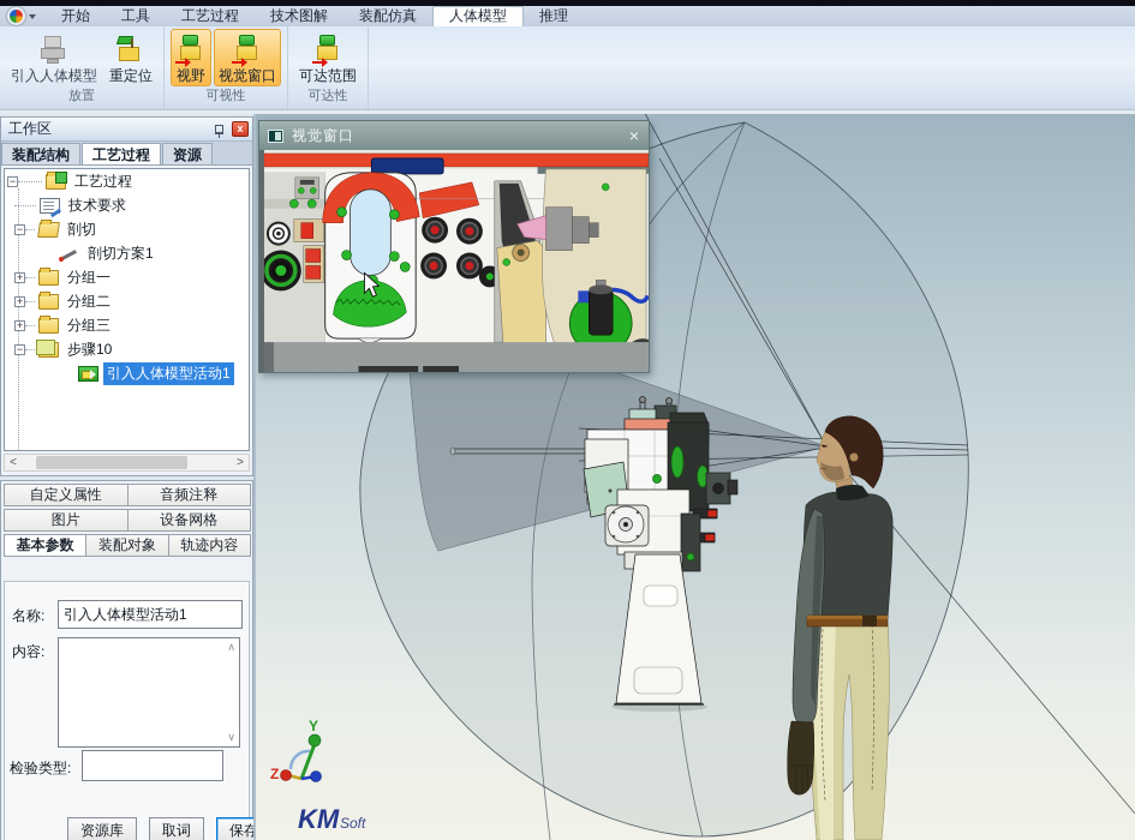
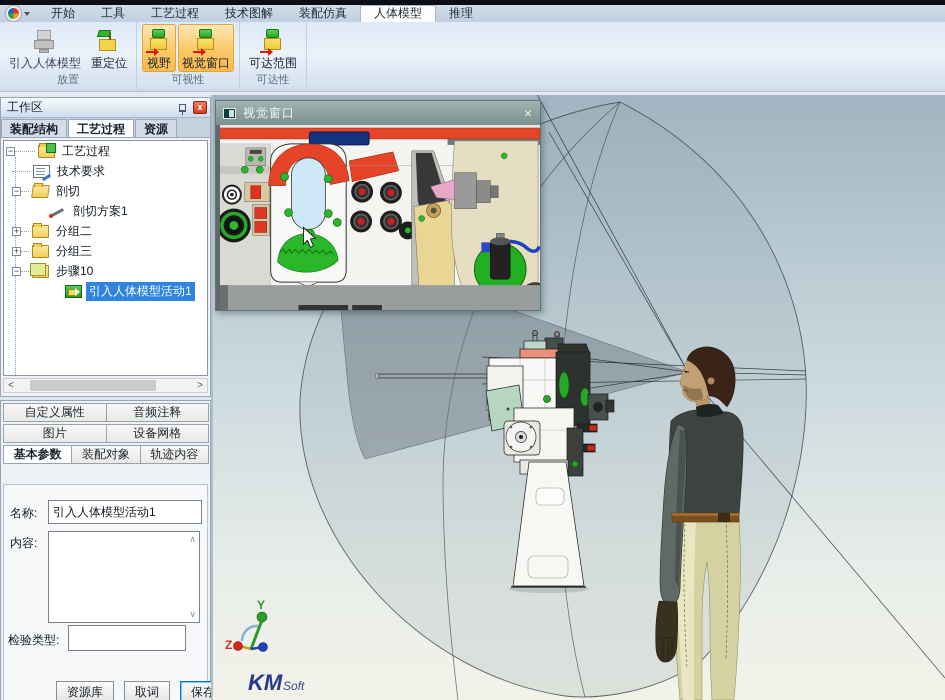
  开始
  工具
  工艺过程
  技术图解
  装配仿真
  人体模型
  推理
  引入人体模型
  重定位
  放置
  视野
  视觉窗口
  可视性
  可达范围
  可达性
  工作区
  装配结构
  工艺过程
  资源
  工艺过程
  技术要求
  剖切
  剖切方案1
- 分组一
  分组二
  分组三
  步骤10
  引入人体模型活动1
  自定义属性
  音频注释
  图片
  设备网格
  基本参数
  装配对象
  轨迹内容
  名称:
  引入人体模型活动1
  内容:
  检验类型:
  资源库
  取词
  保存
  Y
  Z
  KM
  Soft
  视觉窗口
  ×
